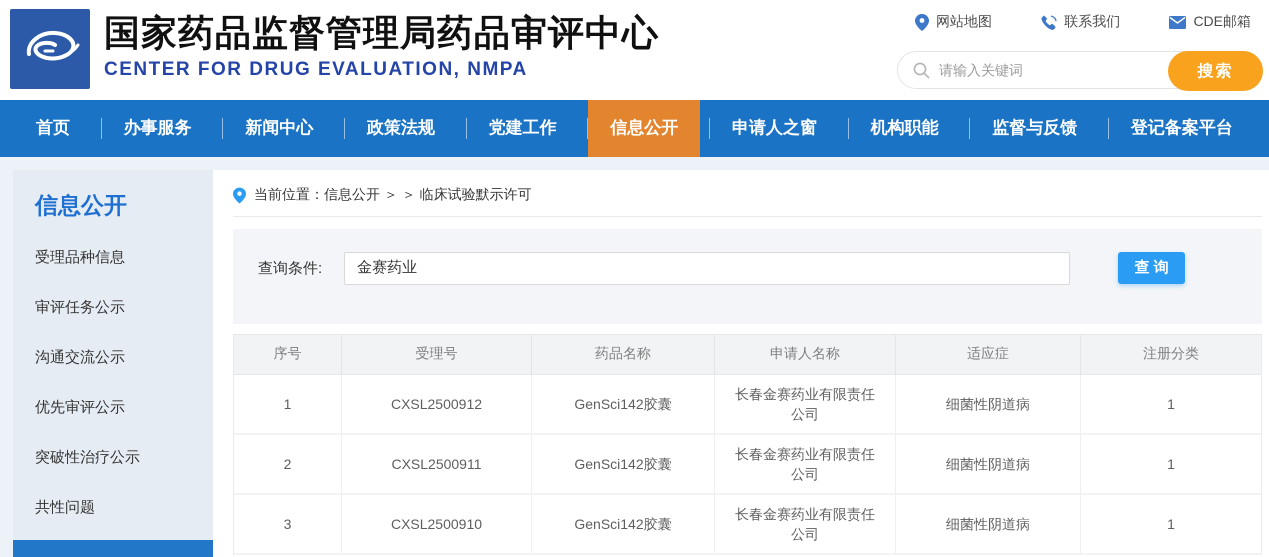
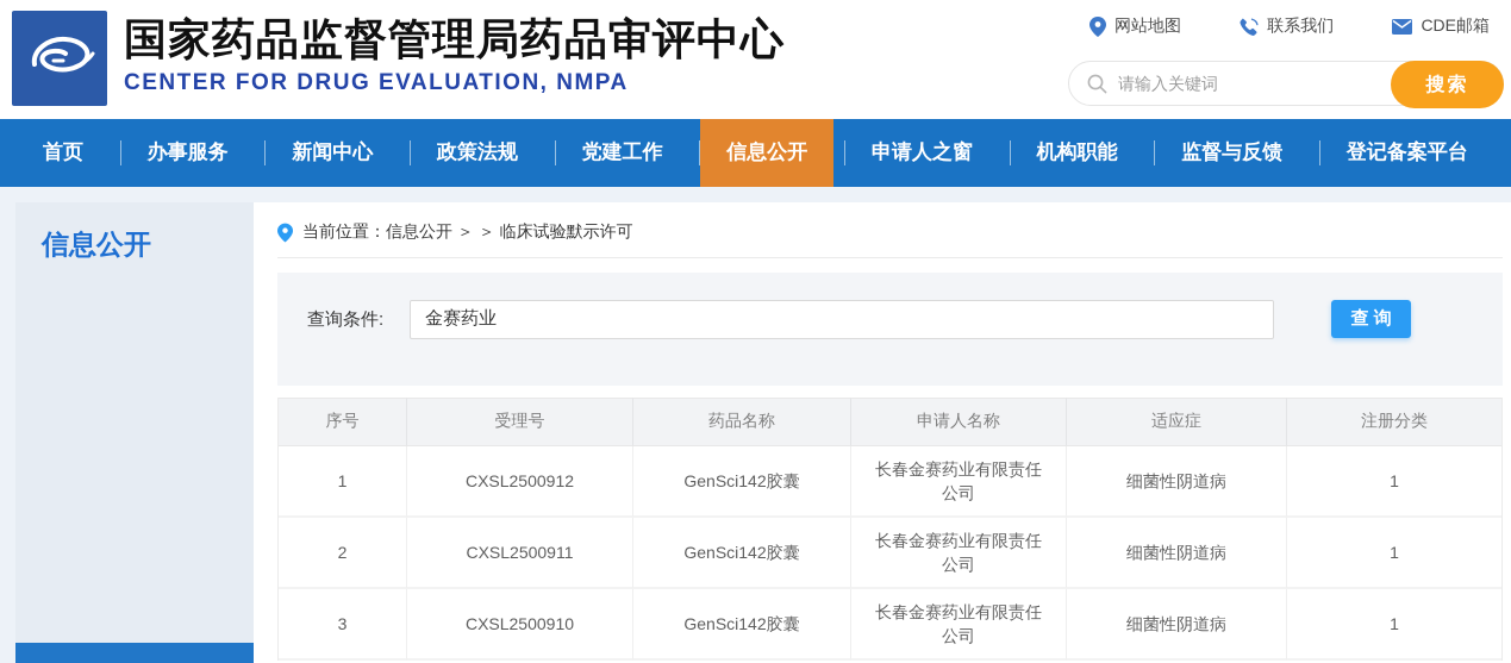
  国家药品监督管理局药品审评中心
  CENTER FOR DRUG EVALUATION, NMPA
  网站地图
  联系我们
  CDE邮箱
  请输入关键词
  搜索
  首页
  办事服务
  新闻中心
  政策法规
  党建工作
  信息公开
  申请人之窗
  机构职能
  监督与反馈
  登记备案平台
  信息公开
- 受理品种信息
- 审评任务公示
- 沟通交流公示
- 优先审评公示
- 突破性治疗公示
- 共性问题
  当前位置：信息公开 ＞ ＞ 临床试验默示许可
  查询条件:
  金赛药业
  查 询
  序号	受理号	药品名称	申请人名称	适应症	注册分类
  1	CXSL2500912	GenSci142胶囊	长春金赛药业有限责任公司	细菌性阴道病	1
  2	CXSL2500911	GenSci142胶囊	长春金赛药业有限责任公司	细菌性阴道病	1
  3	CXSL2500910	GenSci142胶囊	长春金赛药业有限责任公司	细菌性阴道病	1
